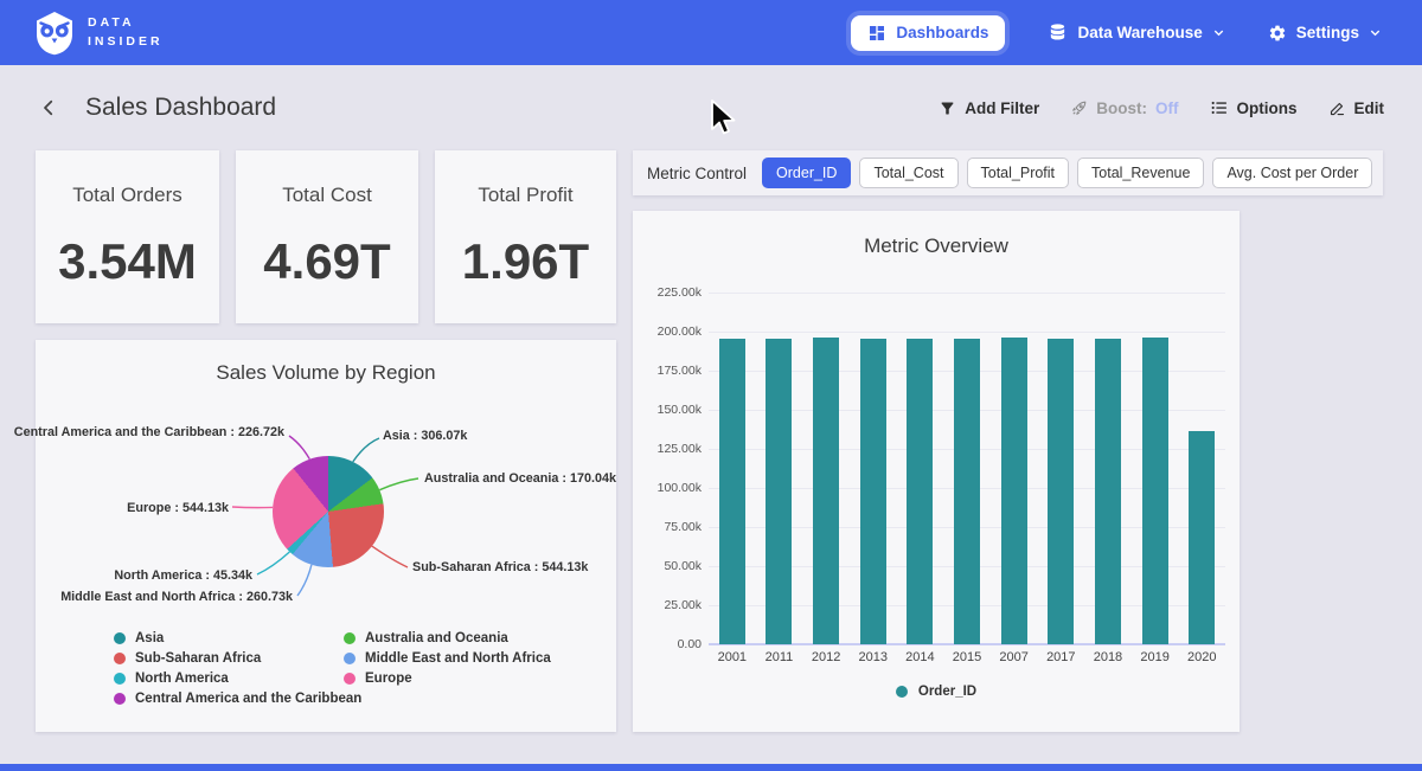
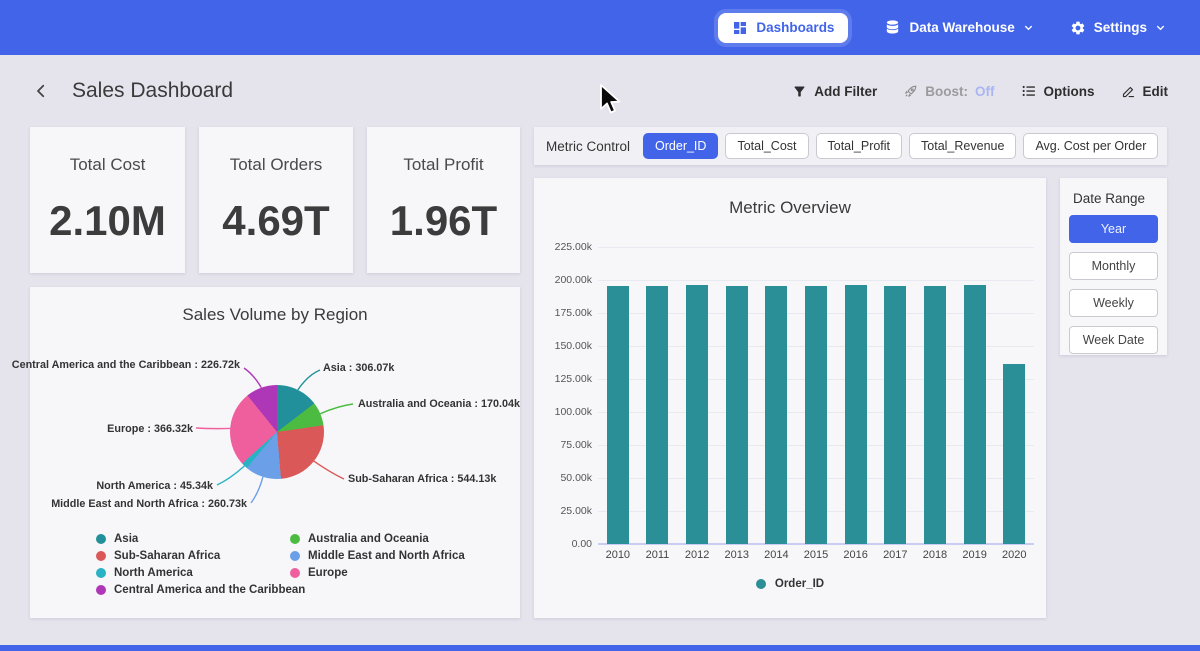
- DATA
- INSIDER
  Dashboards
  Data Warehouse
  Settings
  Sales Dashboard
  Add Filter
  Boost:
  Off
  Options
  Edit
- Total Orders
+ Total Cost
- 3.54M
+ 2.10M
- Total Cost
+ Total Orders
  4.69T
  Total Profit
  1.96T
  Metric Control
  Order_ID
  Total_Cost
  Total_Profit
  Total_Revenue
  Avg. Cost per Order
  Metric Overview
  0.00
  25.00k
  50.00k
  75.00k
  100.00k
  125.00k
  150.00k
  175.00k
  200.00k
  225.00k
- 2001
+ 2010
  2011
  2012
  2013
  2014
  2015
- 2007
+ 2016
  2017
  2018
  2019
  2020
  Order_ID
+ Date Range
+ Year
+ Monthly
+ Weekly
+ Week Date
  Sales Volume by Region
  Asia : 306.07k
  Australia and Oceania : 170.04k
  Sub-Saharan Africa : 544.13k
  Middle East and North Africa : 260.73k
  North America : 45.34k
- Europe : 544.13k
+ Europe : 366.32k
  Central America and the Caribbean : 226.72k
  Asia
  Australia and Oceania
  Sub-Saharan Africa
  Middle East and North Africa
  North America
  Europe
  Central America and the Caribbean
